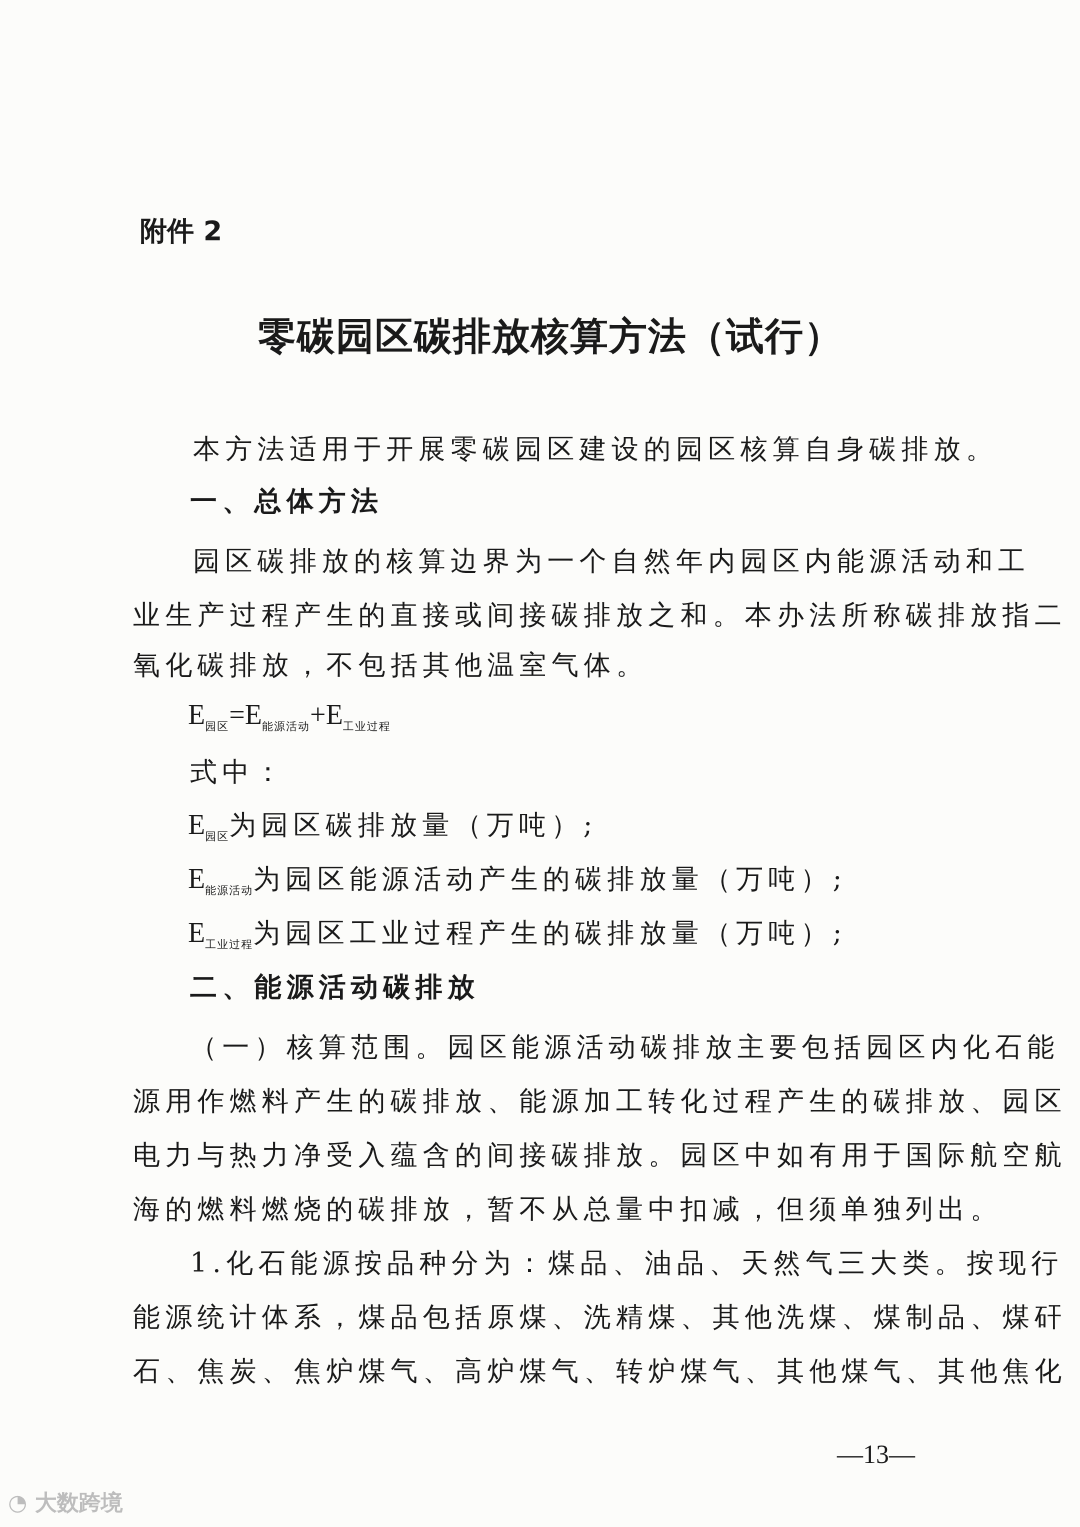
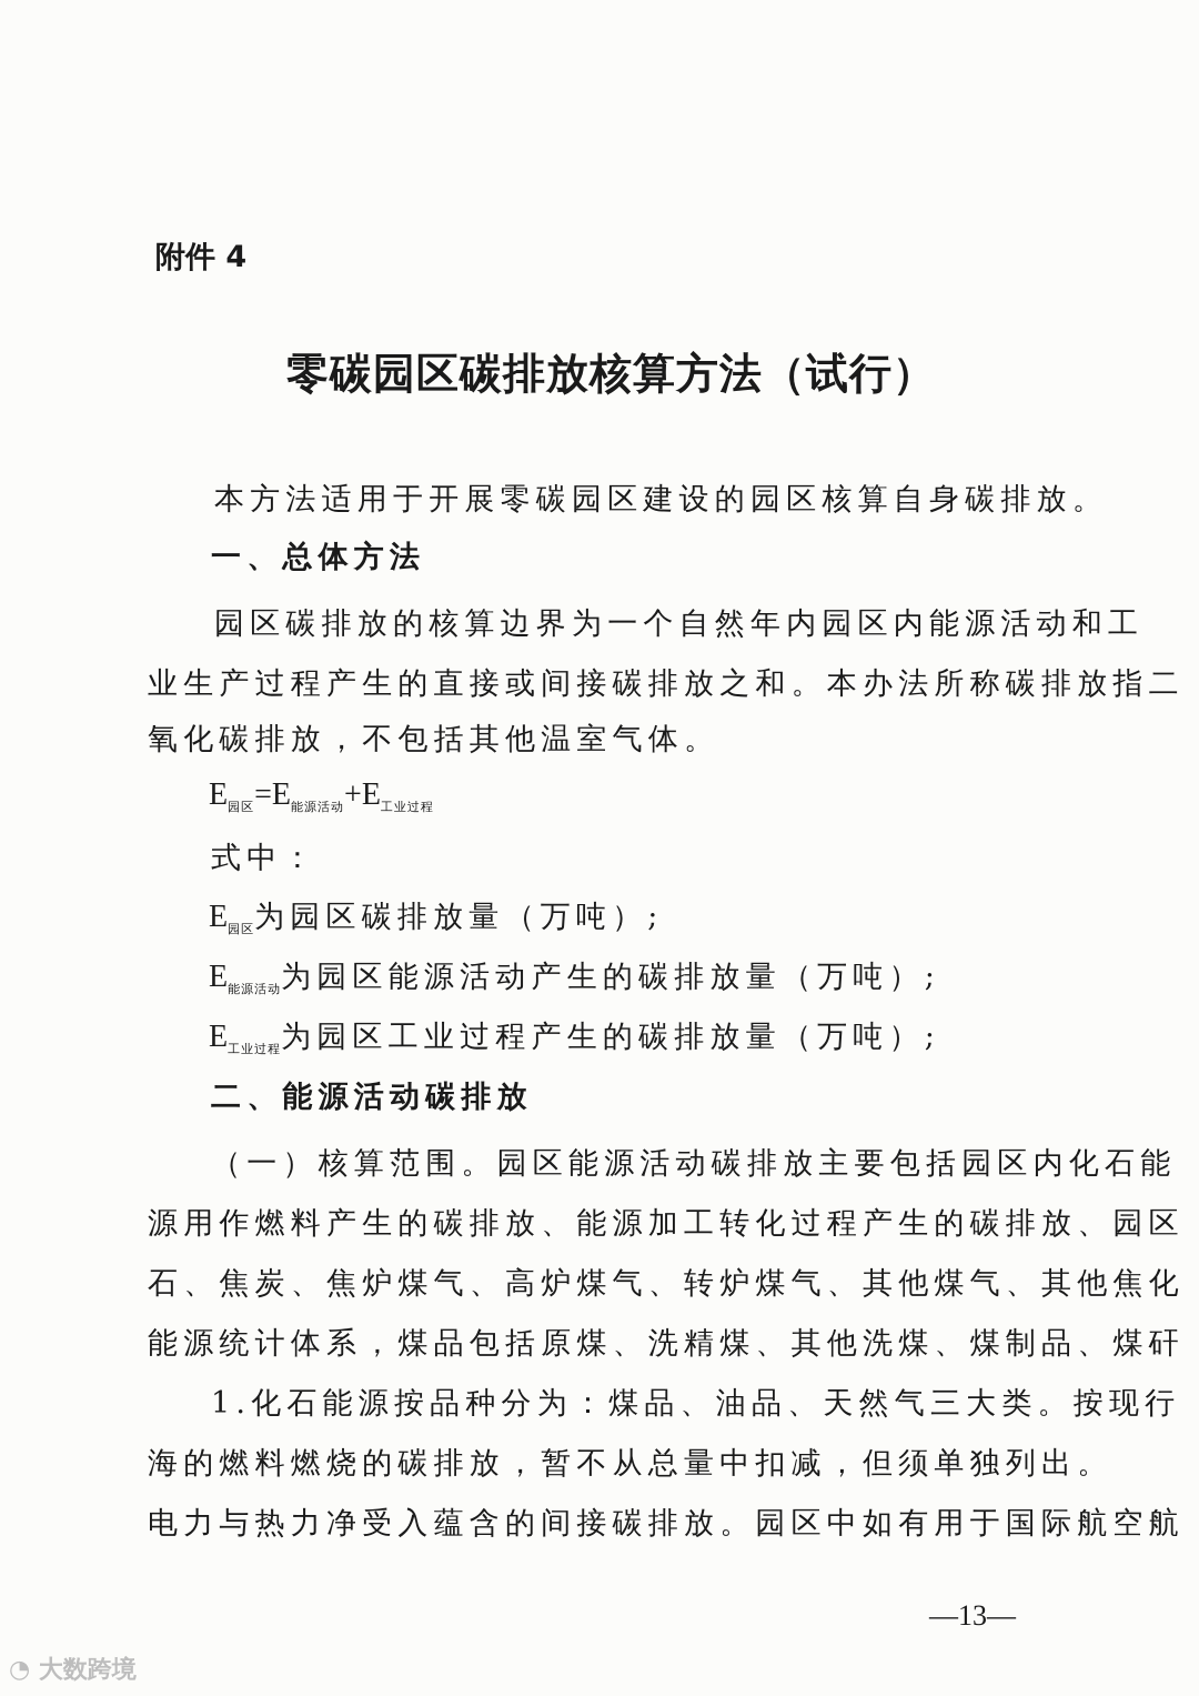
- 附件 2
+ 附件 4
  零碳园区碳排放核算方法（试行）
  本方法适用于开展零碳园区建设的园区核算自身碳排放。
  一、总体方法
  园区碳排放的核算边界为一个自然年内园区内能源活动和工
  业生产过程产生的直接或间接碳排放之和。本办法所称碳排放指二
  氧化碳排放，不包括其他温室气体。
  E园区=E能源活动+E工业过程
  式中：
  E园区为园区碳排放量（万吨）;
  E能源活动为园区能源活动产生的碳排放量（万吨）;
  E工业过程为园区工业过程产生的碳排放量（万吨）;
  二、能源活动碳排放
  （一）核算范围。园区能源活动碳排放主要包括园区内化石能
  源用作燃料产生的碳排放、能源加工转化过程产生的碳排放、园区
- 电力与热力净受入蕴含的间接碳排放。园区中如有用于国际航空航
+ 石、焦炭、焦炉煤气、高炉煤气、转炉煤气、其他煤气、其他焦化
- 海的燃料燃烧的碳排放，暂不从总量中扣减，但须单独列出。
+ 能源统计体系，煤品包括原煤、洗精煤、其他洗煤、煤制品、煤矸
  1.化石能源按品种分为：煤品、油品、天然气三大类。按现行
- 能源统计体系，煤品包括原煤、洗精煤、其他洗煤、煤制品、煤矸
+ 海的燃料燃烧的碳排放，暂不从总量中扣减，但须单独列出。
- 石、焦炭、焦炉煤气、高炉煤气、转炉煤气、其他煤气、其他焦化
+ 电力与热力净受入蕴含的间接碳排放。园区中如有用于国际航空航
  —13—
  ◔ 大数跨境
